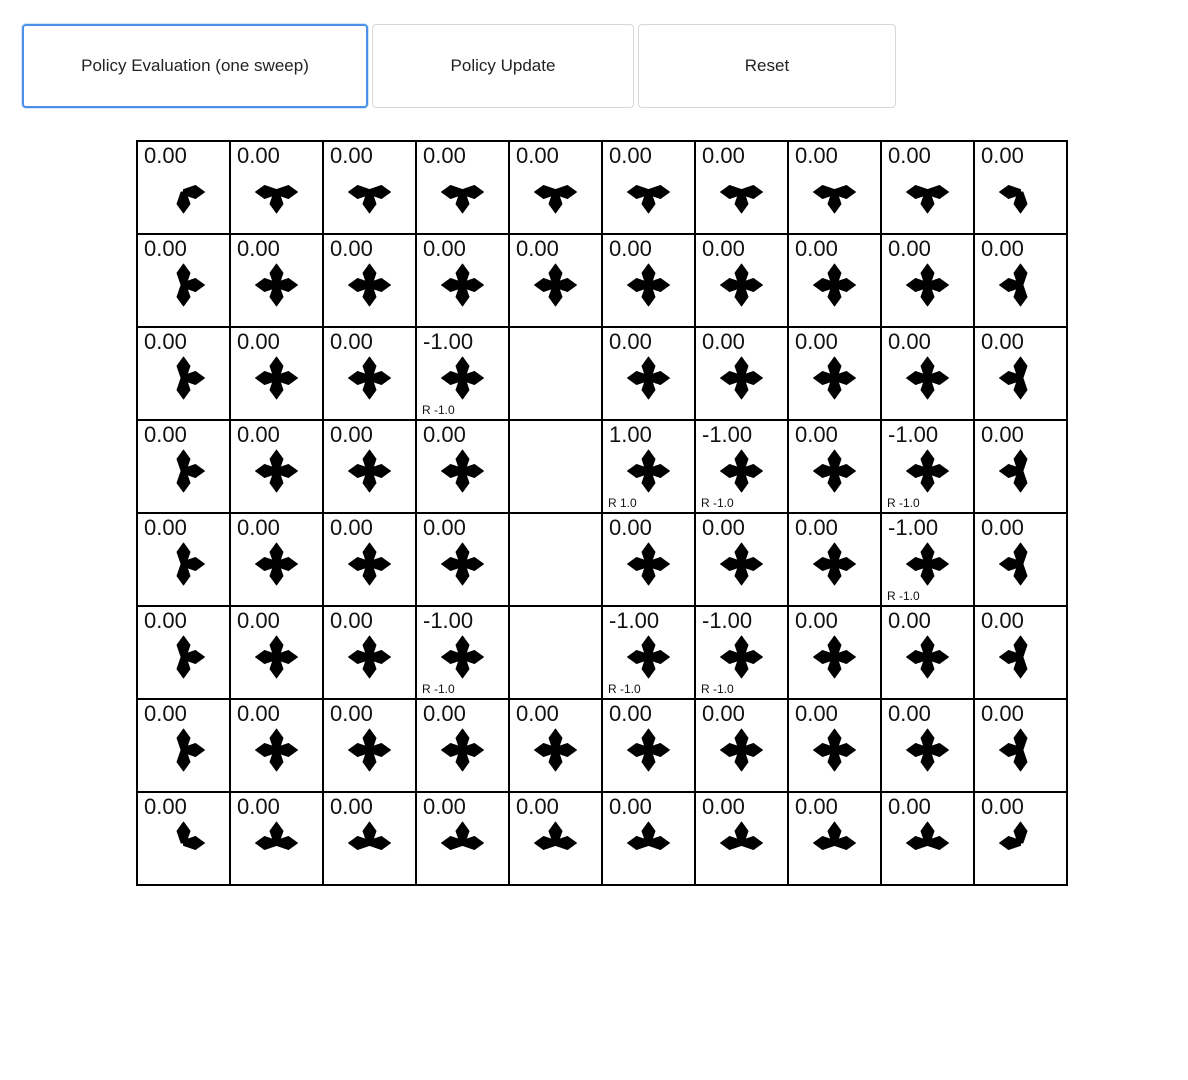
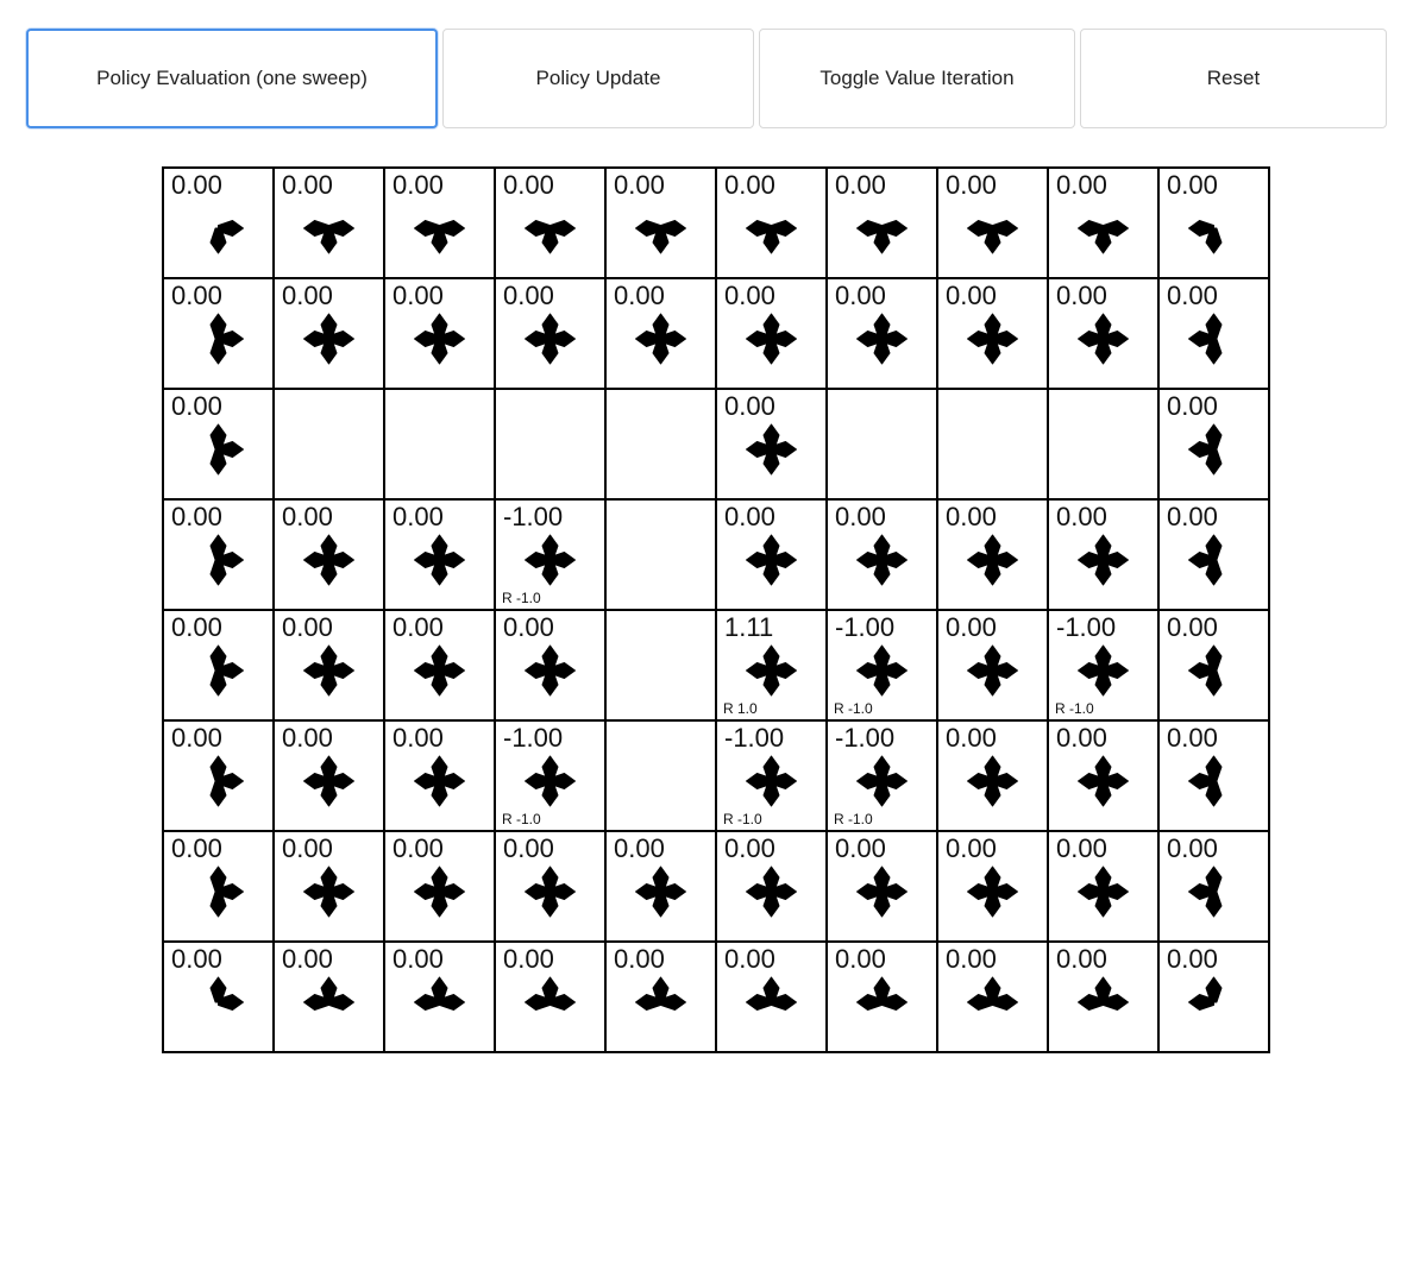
  Policy Evaluation (one sweep)
  Policy Update
+ Toggle Value Iteration
  Reset
  0.00	0.00	0.00	0.00	0.00	0.00	0.00	0.00	0.00	0.00
  0.00	0.00	0.00	0.00	0.00	0.00	0.00	0.00	0.00	0.00
+ 0.00					0.00				0.00
  0.00	0.00	0.00	-1.00R -1.0		0.00	0.00	0.00	0.00	0.00
- 0.00	0.00	0.00	0.00		1.00R 1.0	-1.00R -1.0	0.00	-1.00R -1.0	0.00
+ 0.00	0.00	0.00	0.00		1.11R 1.0	-1.00R -1.0	0.00	-1.00R -1.0	0.00
- 0.00	0.00	0.00	0.00		0.00	0.00	0.00	-1.00R -1.0	0.00
  0.00	0.00	0.00	-1.00R -1.0		-1.00R -1.0	-1.00R -1.0	0.00	0.00	0.00
  0.00	0.00	0.00	0.00	0.00	0.00	0.00	0.00	0.00	0.00
  0.00	0.00	0.00	0.00	0.00	0.00	0.00	0.00	0.00	0.00
